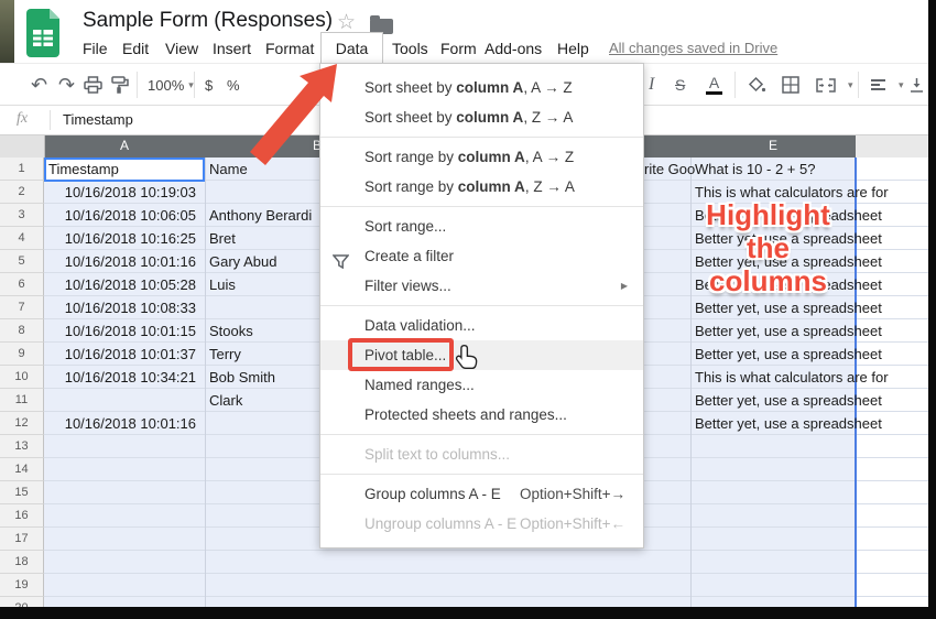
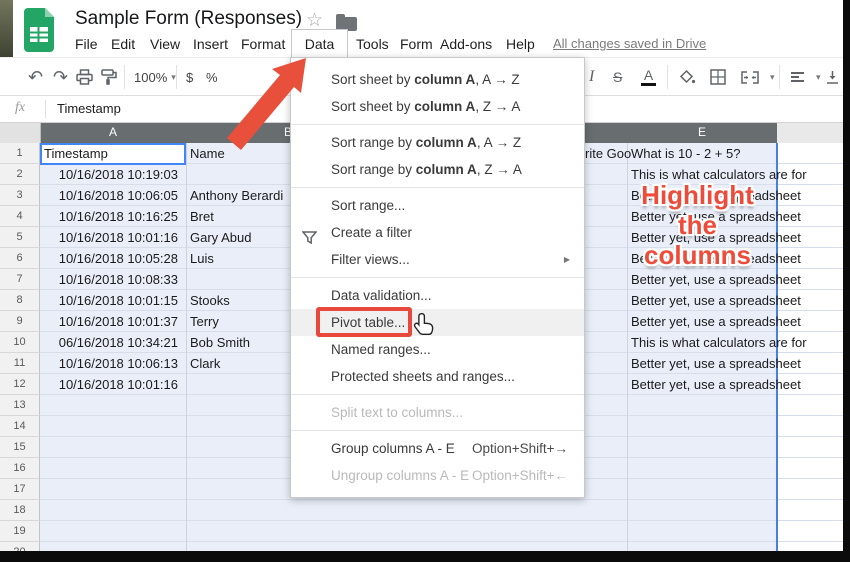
  Sample Form (Responses)
  ☆
  File
  Edit
  View
  Insert
  Format
  Tools
  Form
  Add-ons
  Help
  Data
  All changes saved in Drive
  ↶
  ↷
  100%
  ▾
  $
  %
  I
  S
  A
  ▾
  ▾
  fx
  Timestamp
  A
  B
  E
  1
  2
  3
  4
  5
  6
  7
  8
  9
  10
  11
  12
  13
  14
  15
  16
  17
  18
  19
  Timestamp
  Name
  rite Goo
  What is 10 - 2 + 5?
  10/16/2018 10:19:03
  This is what calculators are for
  10/16/2018 10:06:05
  Anthony Berardi
  Better yet, use a spreadsheet
  10/16/2018 10:16:25
  Bret
  Better yet, use a spreadsheet
  10/16/2018 10:01:16
  Gary Abud
  Better yet, use a spreadsheet
  10/16/2018 10:05:28
  Luis
  Better yet, use a spreadsheet
  10/16/2018 10:08:33
  Better yet, use a spreadsheet
  10/16/2018 10:01:15
  Stooks
  Better yet, use a spreadsheet
  10/16/2018 10:01:37
  Terry
  Better yet, use a spreadsheet
- 10/16/2018 10:34:21
+ 06/16/2018 10:34:21
  Bob Smith
  This is what calculators are for
+ 10/16/2018 10:06:13
  Clark
  Better yet, use a spreadsheet
  10/16/2018 10:01:16
  Better yet, use a spreadsheet
  Sort sheet by column A, A → Z
  Sort sheet by column A, Z → A
  Sort range by column A, A → Z
  Sort range by column A, Z → A
  Sort range...
  Create a filter
  Filter views...
  ▶
  Data validation...
  Pivot table...
  Named ranges...
  Protected sheets and ranges...
  Split text to columns...
  Group columns A - E
  Option+Shift+→
  Ungroup columns A - E
  Option+Shift+←
  Highlight
  the
  columns
